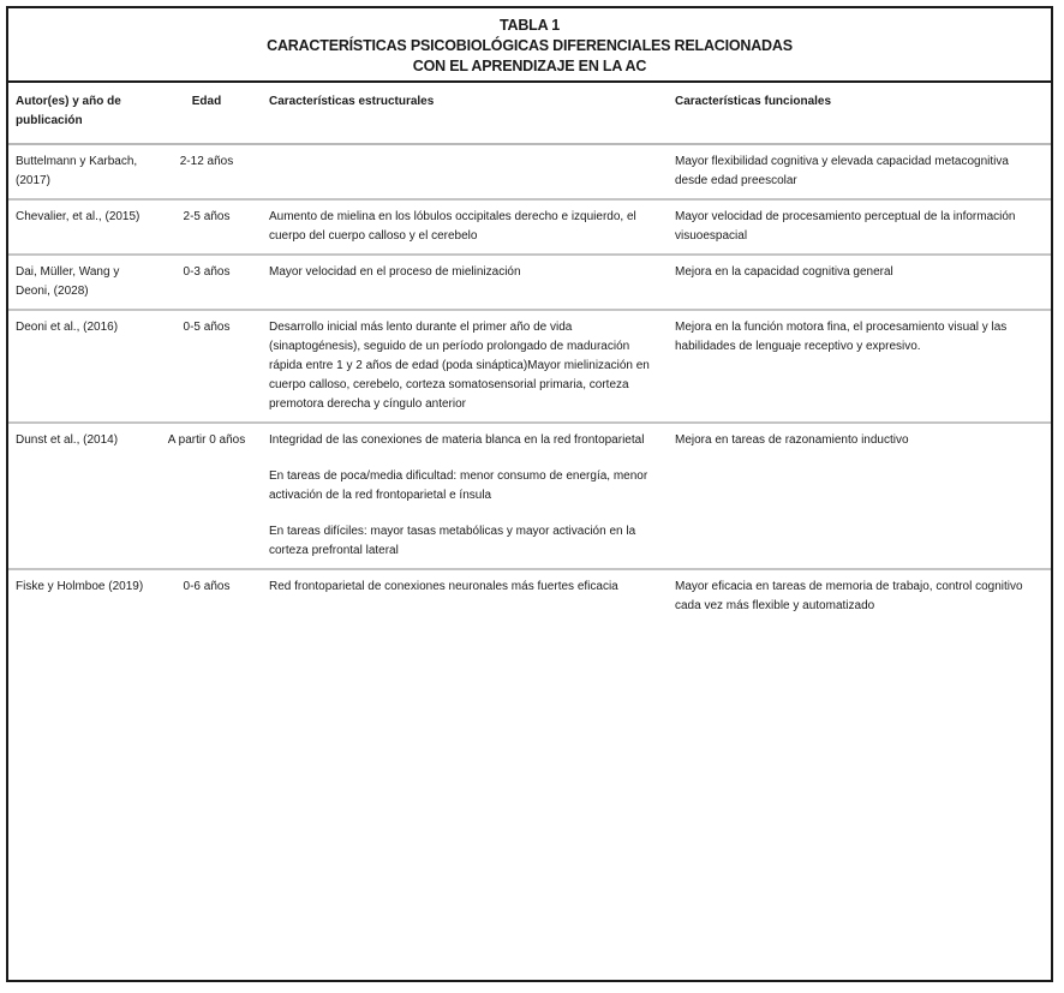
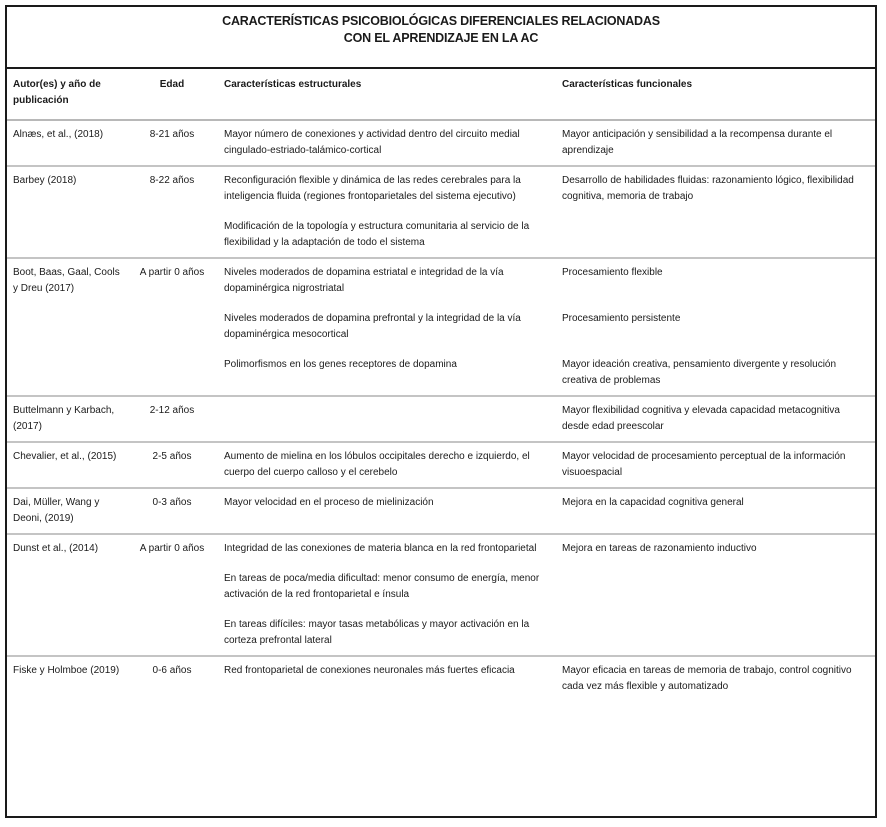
- TABLA 1
  CARACTERÍSTICAS PSICOBIOLÓGICAS DIFERENCIALES RELACIONADAS
  CON EL APRENDIZAJE EN LA AC
  Autor(es) y año de publicación	Edad	Características estructurales	Características funcionales
+ Alnæs, et al., (2018)	8-21 años	Mayor número de conexiones y actividad dentro del circuito medial cingulado-estriado-talámico-cortical	Mayor anticipación y sensibilidad a la recompensa durante el aprendizaje
+ Barbey (2018)	8-22 años	Reconfiguración flexible y dinámica de las redes cerebrales para la inteligencia fluida (regiones frontoparietales del sistema ejecutivo)Modificación de la topología y estructura comunitaria al servicio de la flexibilidad y la adaptación de todo el sistema	Desarrollo de habilidades fluidas: razonamiento lógico, flexibilidad cognitiva, memoria de trabajo
+ Boot, Baas, Gaal, Cools y Dreu (2017)	A partir 0 años	Niveles moderados de dopamina estriatal e integridad de la vía dopaminérgica nigrostriatalNiveles moderados de dopamina prefrontal y la integridad de la vía dopaminérgica mesocorticalPolimorfismos en los genes receptores de dopamina	Procesamiento flexibleProcesamiento persistenteMayor ideación creativa, pensamiento divergente y resolución creativa de problemas
  Buttelmann y Karbach, (2017)	2-12 años		Mayor flexibilidad cognitiva y elevada capacidad metacognitiva desde edad preescolar
  Chevalier, et al., (2015)	2-5 años	Aumento de mielina en los lóbulos occipitales derecho e izquierdo, el cuerpo del cuerpo calloso y el cerebelo	Mayor velocidad de procesamiento perceptual de la información visuoespacial
- Dai, Müller, Wang y Deoni, (2028)	0-3 años	Mayor velocidad en el proceso de mielinización	Mejora en la capacidad cognitiva general
+ Dai, Müller, Wang y Deoni, (2019)	0-3 años	Mayor velocidad en el proceso de mielinización	Mejora en la capacidad cognitiva general
- Deoni et al., (2016)	0-5 años	Desarrollo inicial más lento durante el primer año de vida (sinaptogénesis), seguido de un período prolongado de maduración rápida entre 1 y 2 años de edad (poda sináptica)Mayor mielinización en cuerpo calloso, cerebelo, corteza somatosensorial primaria, corteza premotora derecha y cíngulo anterior	Mejora en la función motora fina, el procesamiento visual y las habilidades de lenguaje receptivo y expresivo.
  Dunst et al., (2014)	A partir 0 años	Integridad de las conexiones de materia blanca en la red frontoparietalEn tareas de poca/media dificultad: menor consumo de energía, menor activación de la red frontoparietal e ínsulaEn tareas difíciles: mayor tasas metabólicas y mayor activación en la corteza prefrontal lateral	Mejora en tareas de razonamiento inductivo
  Fiske y Holmboe (2019)	0-6 años	Red frontoparietal de conexiones neuronales más fuertes eficacia	Mayor eficacia en tareas de memoria de trabajo, control cognitivo cada vez más flexible y automatizado
